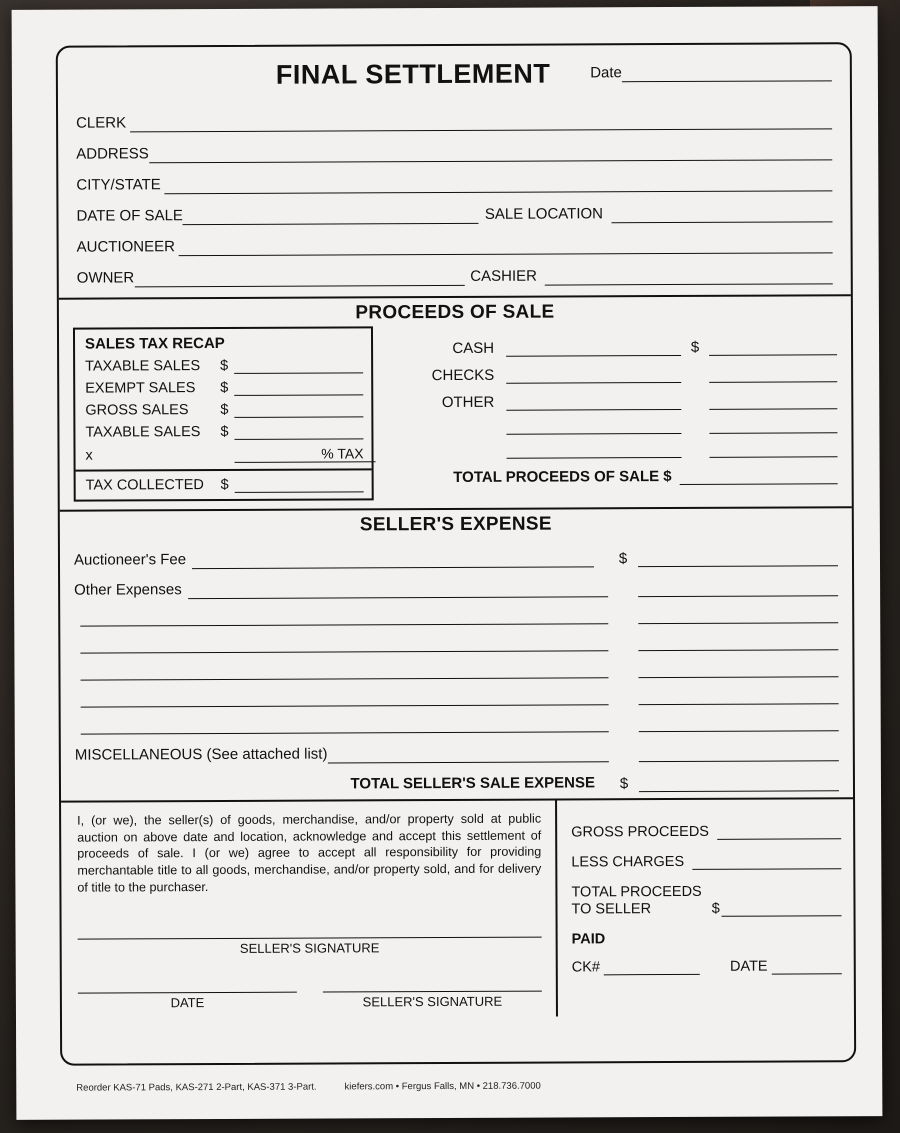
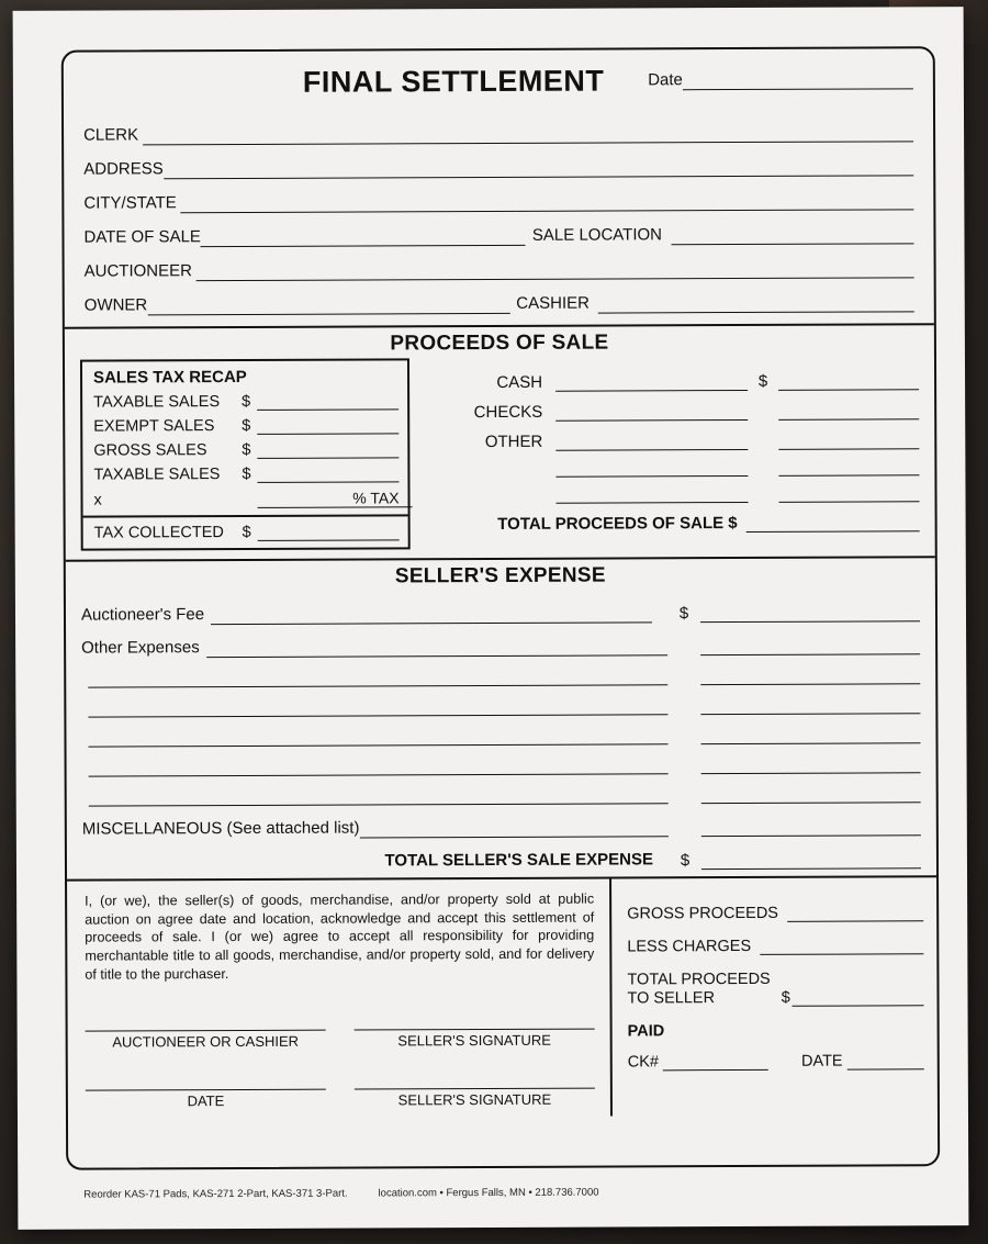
  FINAL SETTLEMENT
  Date
  CLERK
  ADDRESS
  CITY/STATE
  DATE OF SALE
  SALE LOCATION
  AUCTIONEER
  OWNER
  CASHIER
  PROCEEDS OF SALE
  SALES TAX RECAP
  TAXABLE SALES
  $
  EXEMPT SALES
  $
  GROSS SALES
  $
  TAXABLE SALES
  $
  x
  % TAX
  TAX COLLECTED
  $
  CASH
  $
  CHECKS
  OTHER
  TOTAL PROCEEDS OF SALE $
  SELLER'S EXPENSE
  Auctioneer's Fee
  $
  Other Expenses
  MISCELLANEOUS (See attached list)
  TOTAL SELLER'S SALE EXPENSE
  $
- I, (or we), the seller(s) of goods, merchandise, and/or property sold at public auction on above date and location, acknowledge and accept this settlement of proceeds of sale. I (or we) agree to accept all responsibility for providing merchantable title to all goods, merchandise, and/or property sold, and for delivery of title to the purchaser.
+ I, (or we), the seller(s) of goods, merchandise, and/or property sold at public auction on agree date and location, acknowledge and accept this settlement of proceeds of sale. I (or we) agree to accept all responsibility for providing merchantable title to all goods, merchandise, and/or property sold, and for delivery of title to the purchaser.
+ AUCTIONEER OR CASHIER
  SELLER'S SIGNATURE
  DATE
  SELLER'S SIGNATURE
  GROSS PROCEEDS
  LESS CHARGES
  TOTAL PROCEEDS
  TO SELLER
  $
  PAID
  CK#
  DATE
  Reorder KAS-71 Pads, KAS-271 2-Part, KAS-371 3-Part.
- kiefers.com • Fergus Falls, MN • 218.736.7000
+ location.com • Fergus Falls, MN • 218.736.7000
